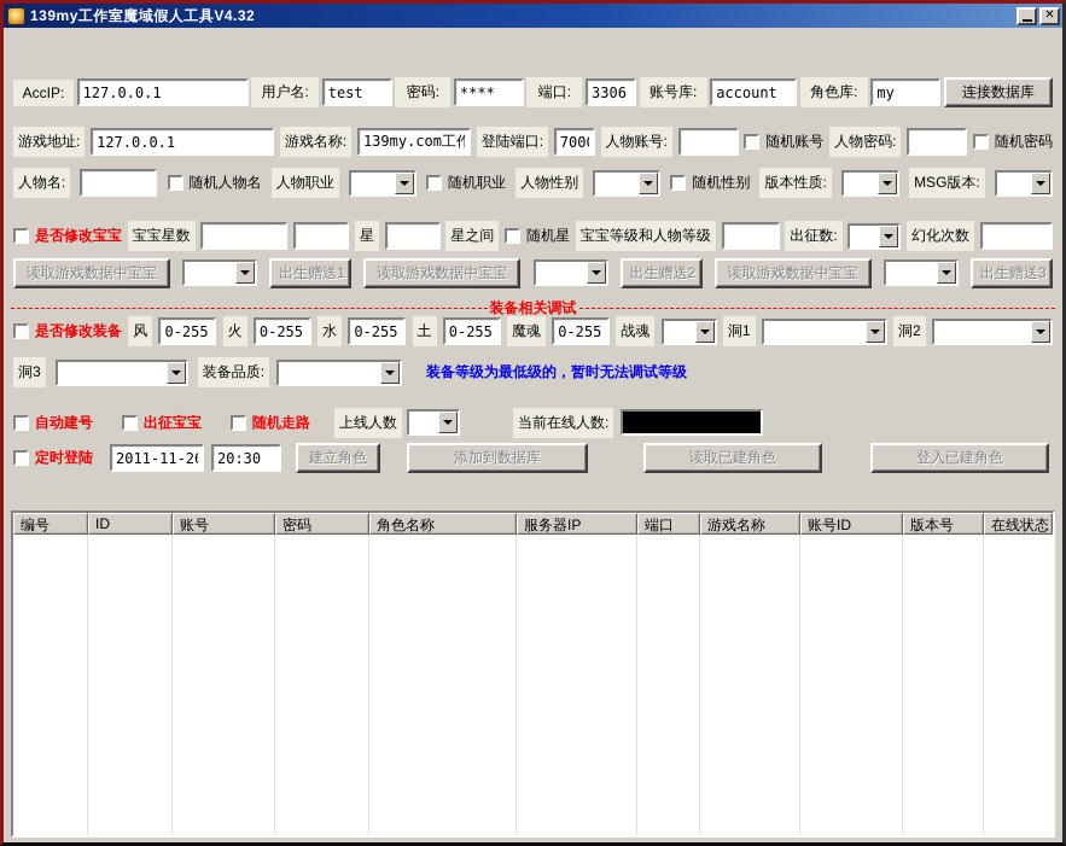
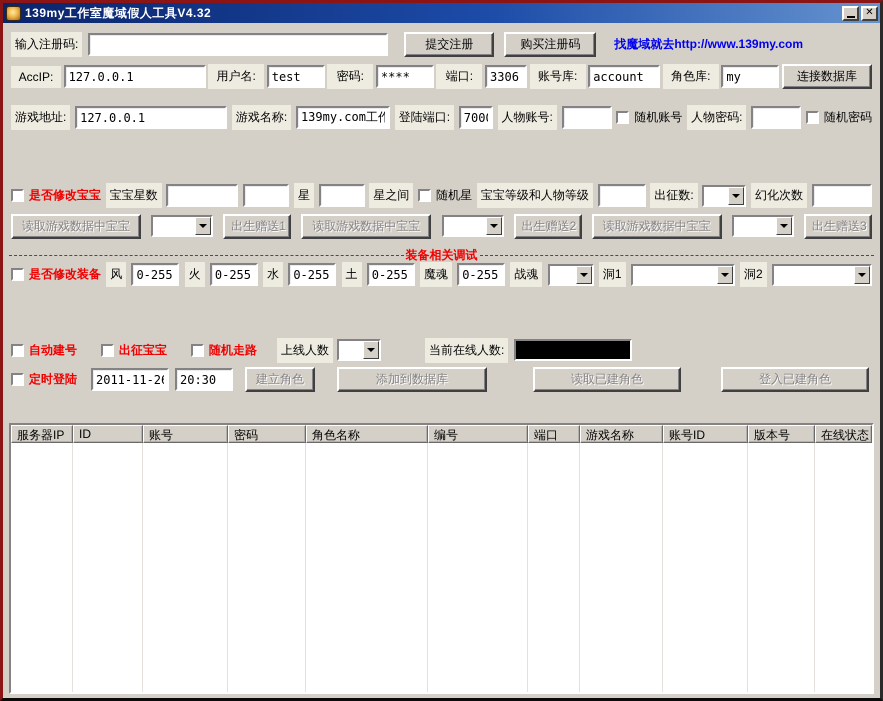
  139my工作室魔域假人工具V4.32
  ✕
+ 输入注册码:
+ 提交注册
+ 购买注册码
+ 找魔域就去http://www.139my.com
  AccIP:
  127.0.0.1
  用户名:
  test
  密码:
  ****
  端口:
  3306
  账号库:
  account
  角色库:
  my
  连接数据库
  游戏地址:
  127.0.0.1
  游戏名称:
  139my.com工作
  登陆端口:
  700
  人物账号:
  随机账号
  人物密码:
  随机密码
- 人物名:
- 随机人物名
- 人物职业
- 随机职业
- 人物性别
- 随机性别
- 版本性质:
- MSG版本:
  是否修改宝宝
  宝宝星数
  星
  星之间
  随机星
  宝宝等级和人物等级
  出征数:
  幻化次数
  读取游戏数据中宝宝
  出生赠送1
  读取游戏数据中宝宝
  出生赠送2
  读取游戏数据中宝宝
  出生赠送3
  装备相关调试
  是否修改装备
  风
  0-255
  火
  0-255
  水
  0-255
  土
  0-255
  魔魂
  0-255
  战魂
  洞1
  洞2
- 洞3
- 装备品质:
- 装备等级为最低级的，暂时无法调试等级
  自动建号
  出征宝宝
  随机走路
  上线人数
  当前在线人数:
  定时登陆
  2011-11-2
  20:30
  建立角色
  添加到数据库
  读取已建角色
  登入已建角色
- 编号
+ 服务器IP
  ID
  账号
  密码
  角色名称
- 服务器IP
+ 编号
  端口
  游戏名称
  账号ID
  版本号
  在线状态
